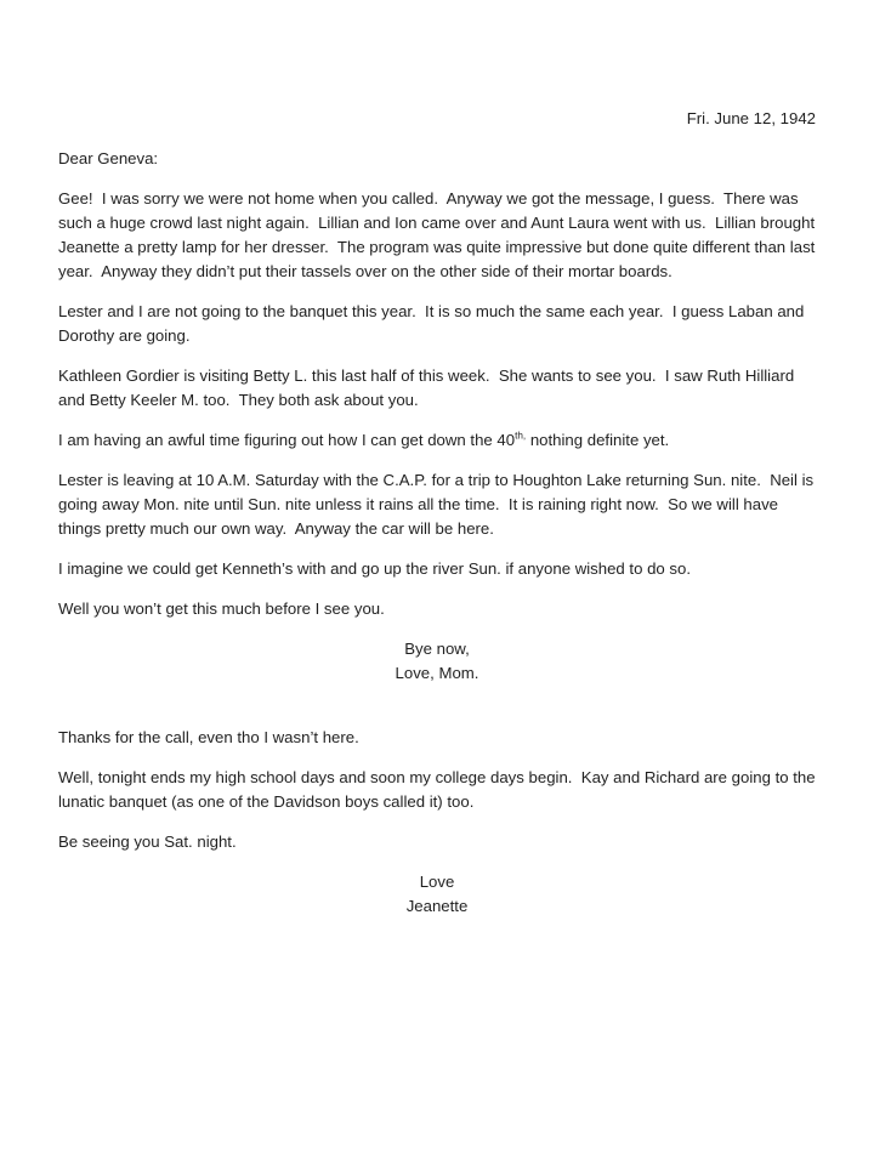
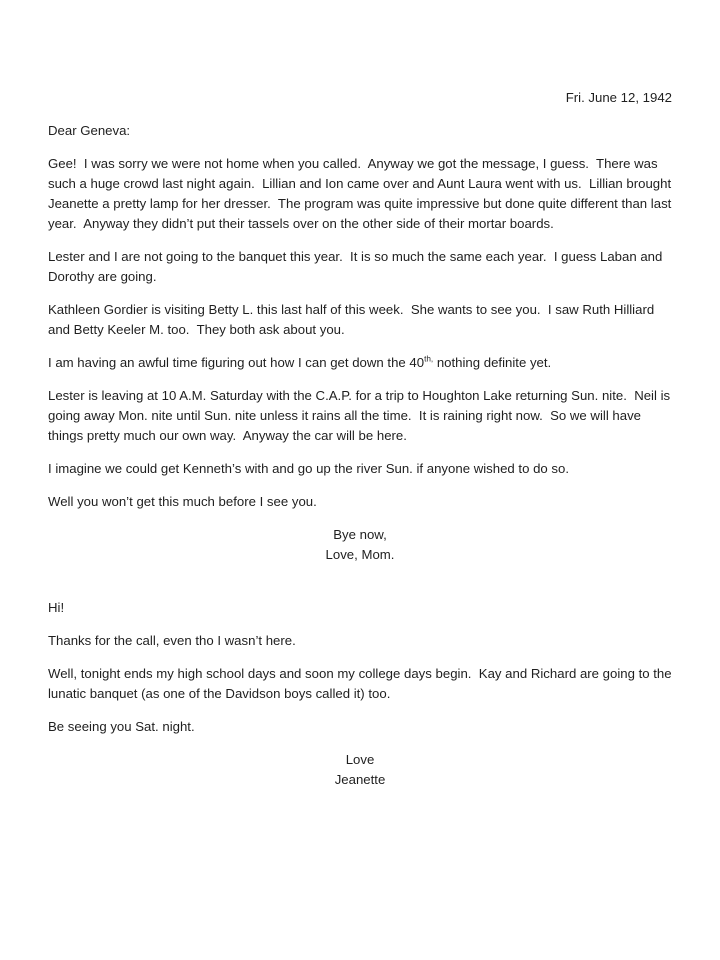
  Fri. June 12, 1942
  Dear Geneva:
  Gee! I was sorry we were not home when you called. Anyway we got the message, I guess. There was such a huge crowd last night again. Lillian and Ion came over and Aunt Laura went with us. Lillian brought Jeanette a pretty lamp for her dresser. The program was quite impressive but done quite different than last year. Anyway they didn’t put their tassels over on the other side of their mortar boards.
  Lester and I are not going to the banquet this year. It is so much the same each year. I guess Laban and Dorothy are going.
  Kathleen Gordier is visiting Betty L. this last half of this week. She wants to see you. I saw Ruth Hilliard and Betty Keeler M. too. They both ask about you.
  I am having an awful time figuring out how I can get down the 40th, nothing definite yet.
  Lester is leaving at 10 A.M. Saturday with the C.A.P. for a trip to Houghton Lake returning Sun. nite. Neil is going away Mon. nite until Sun. nite unless it rains all the time. It is raining right now. So we will have things pretty much our own way. Anyway the car will be here.
  I imagine we could get Kenneth’s with and go up the river Sun. if anyone wished to do so.
  Well you won’t get this much before I see you.
  Bye now,
  Love, Mom.
+ Hi!
  Thanks for the call, even tho I wasn’t here.
  Well, tonight ends my high school days and soon my college days begin. Kay and Richard are going to the lunatic banquet (as one of the Davidson boys called it) too.
  Be seeing you Sat. night.
  Love
  Jeanette
